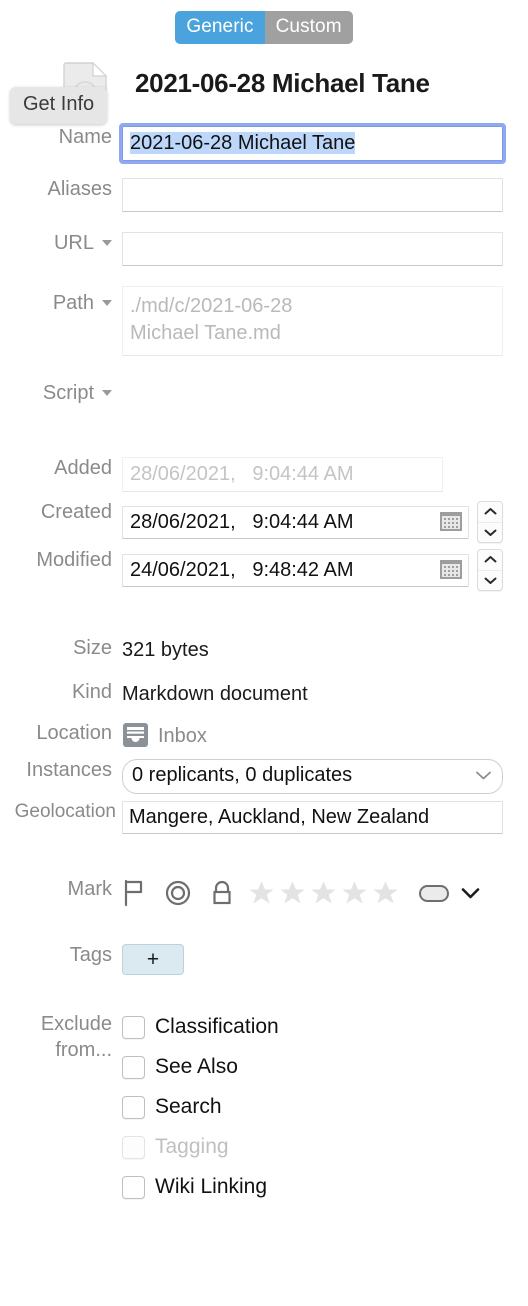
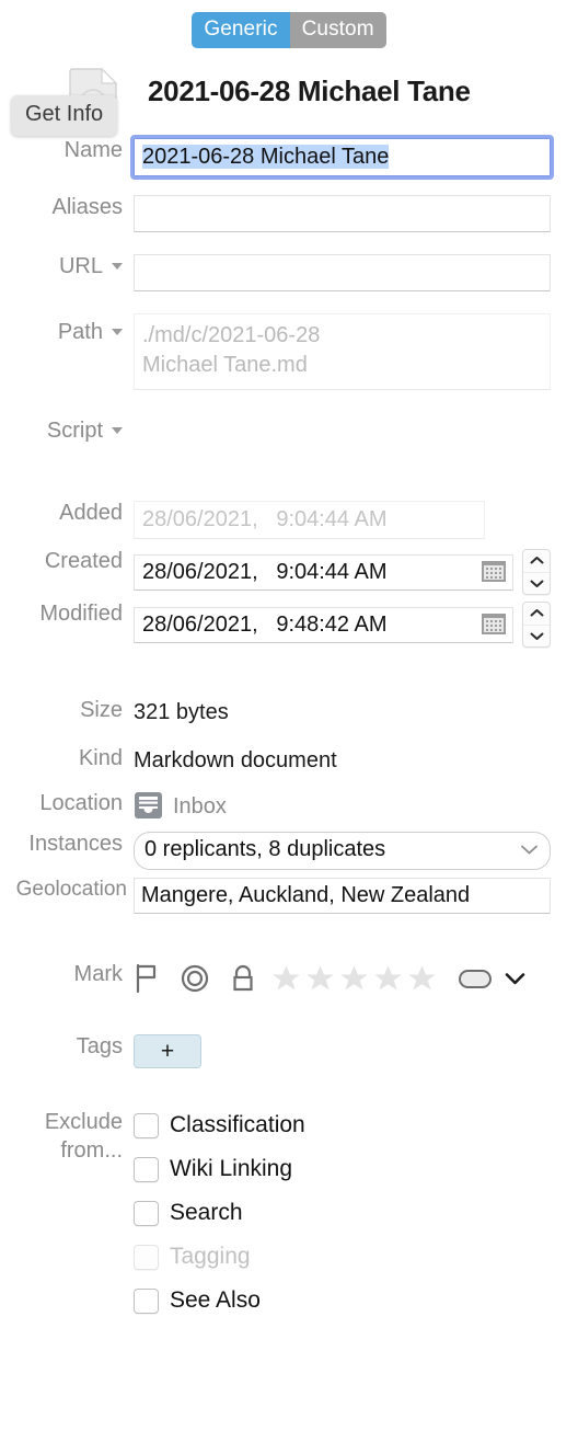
  Generic
  Custom
  Get Info
  2021-06-28 Michael Tane
  Name
  2021-06-28 Michael Tane
  Aliases
  URL
  Path
  ./md/c/2021-06-28
  Michael Tane.md
  Script
  Added
  28/06/2021, 9:04:44 AM
  Created
  28/06/2021, 9:04:44 AM
  Modified
- 24/06/2021, 9:48:42 AM
+ 28/06/2021, 9:48:42 AM
  Size
  321 bytes
  Kind
  Markdown document
  Location
  Inbox
  Instances
- 0 replicants, 0 duplicates
+ 0 replicants, 8 duplicates
  Geolocation
  Mangere, Auckland, New Zealand
  Mark
  Tags
  +
  Exclude
  from...
  Classification
- See Also
+ Wiki Linking
  Search
  Tagging
- Wiki Linking
+ See Also
